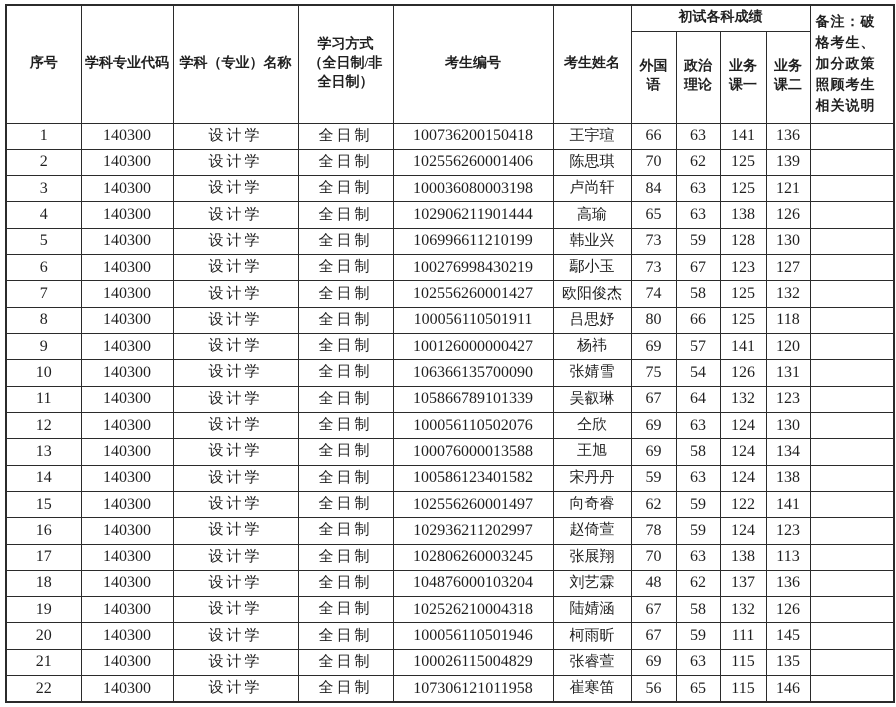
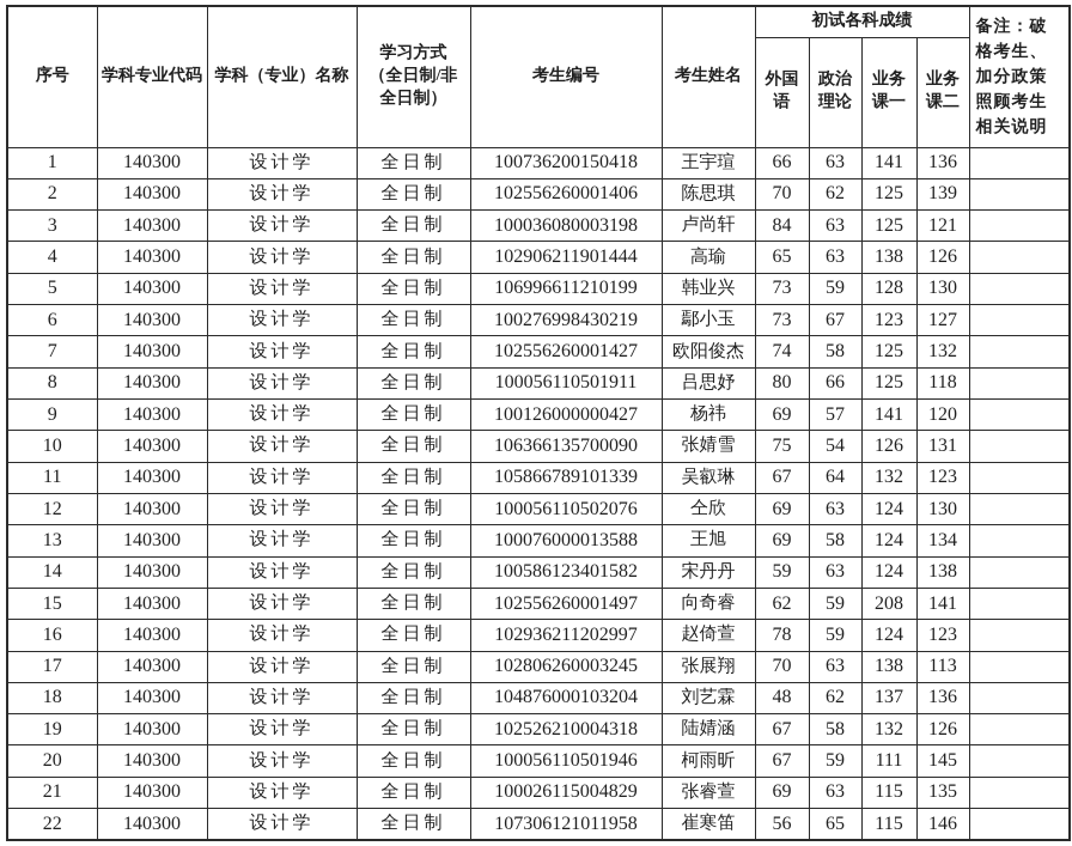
  序号	学科专业代码	学科（专业）名称	学习方式 （全日制/非 全日制）	考生编号	考生姓名	初试各科成绩	备注：破格考生、加分政策照顾考生相关说明
  外国语	政治理论	业务课一	业务课二
  1	140300	设计学	全日制	100736200150418	王宇瑄	66	63	141	136
  2	140300	设计学	全日制	102556260001406	陈思琪	70	62	125	139
  3	140300	设计学	全日制	100036080003198	卢尚轩	84	63	125	121
  4	140300	设计学	全日制	102906211901444	高瑜	65	63	138	126
  5	140300	设计学	全日制	106996611210199	韩业兴	73	59	128	130
  6	140300	设计学	全日制	100276998430219	鄢小玉	73	67	123	127
  7	140300	设计学	全日制	102556260001427	欧阳俊杰	74	58	125	132
  8	140300	设计学	全日制	100056110501911	吕思妤	80	66	125	118
  9	140300	设计学	全日制	100126000000427	杨祎	69	57	141	120
  10	140300	设计学	全日制	106366135700090	张婧雪	75	54	126	131
  11	140300	设计学	全日制	105866789101339	吴叡琳	67	64	132	123
  12	140300	设计学	全日制	100056110502076	仝欣	69	63	124	130
  13	140300	设计学	全日制	100076000013588	王旭	69	58	124	134
  14	140300	设计学	全日制	100586123401582	宋丹丹	59	63	124	138
- 15	140300	设计学	全日制	102556260001497	向奇睿	62	59	122	141
+ 15	140300	设计学	全日制	102556260001497	向奇睿	62	59	208	141
  16	140300	设计学	全日制	102936211202997	赵倚萱	78	59	124	123
  17	140300	设计学	全日制	102806260003245	张展翔	70	63	138	113
  18	140300	设计学	全日制	104876000103204	刘艺霖	48	62	137	136
  19	140300	设计学	全日制	102526210004318	陆婧涵	67	58	132	126
  20	140300	设计学	全日制	100056110501946	柯雨昕	67	59	111	145
  21	140300	设计学	全日制	100026115004829	张睿萱	69	63	115	135
  22	140300	设计学	全日制	107306121011958	崔寒笛	56	65	115	146
